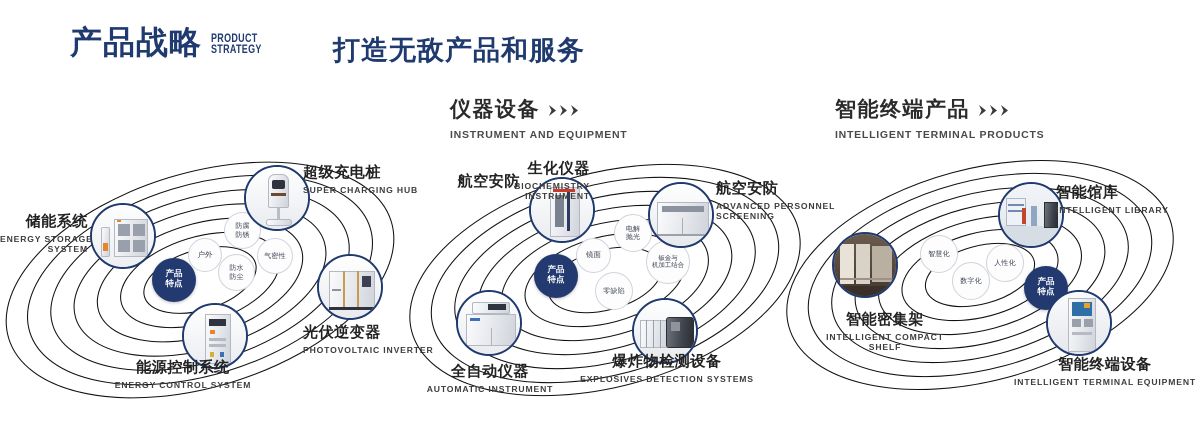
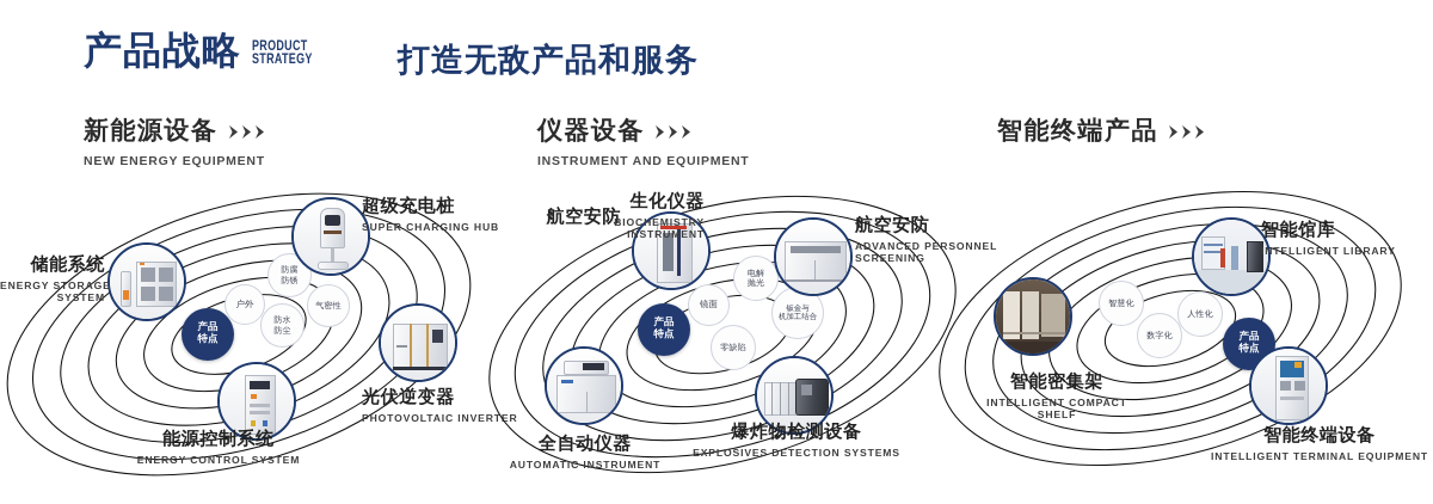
  产品战略
  PRODUCT
  STRATEGY
  打造无敌产品和服务
+ 新能源设备
+ NEW ENERGY EQUIPMENT
  仪器设备
  INSTRUMENT AND EQUIPMENT
  智能终端产品
- INTELLIGENT TERMINAL PRODUCTS
  产品
  特点
  户外
  防锈
  防水
  防尘
  气密性
  储能系统
  ENERGY STORAGE
  SYSTEM
  超级充电桩
  SUPER CHARGING HUB
  光伏逆变器
  PHOTOVOLTAIC INVERTER
  能源控制系统
  ENERGY CONTROL SYSTEM
  产品
  特点
  镜面
  电解
  抛光
  钣金与
  机加工结合
  零缺陷
  航空安防
  生化仪器
  BIOCHEMISTRY
  INSTRUMENT
  航空安防
  ADVANCED PERSONNEL
  SCREENING
  全自动仪器
  AUTOMATIC INSTRUMENT
  爆炸物检测设备
  EXPLOSIVES DETECTION SYSTEMS
  智慧化
  数字化
  人性化
  产品
  智能馆库
  INTELLIGENT LIBRARY
  智能密集架
  INTELLIGENT COMPACT
  SHELF
  智能终端设备
  INTELLIGENT TERMINAL EQUIPMENT
